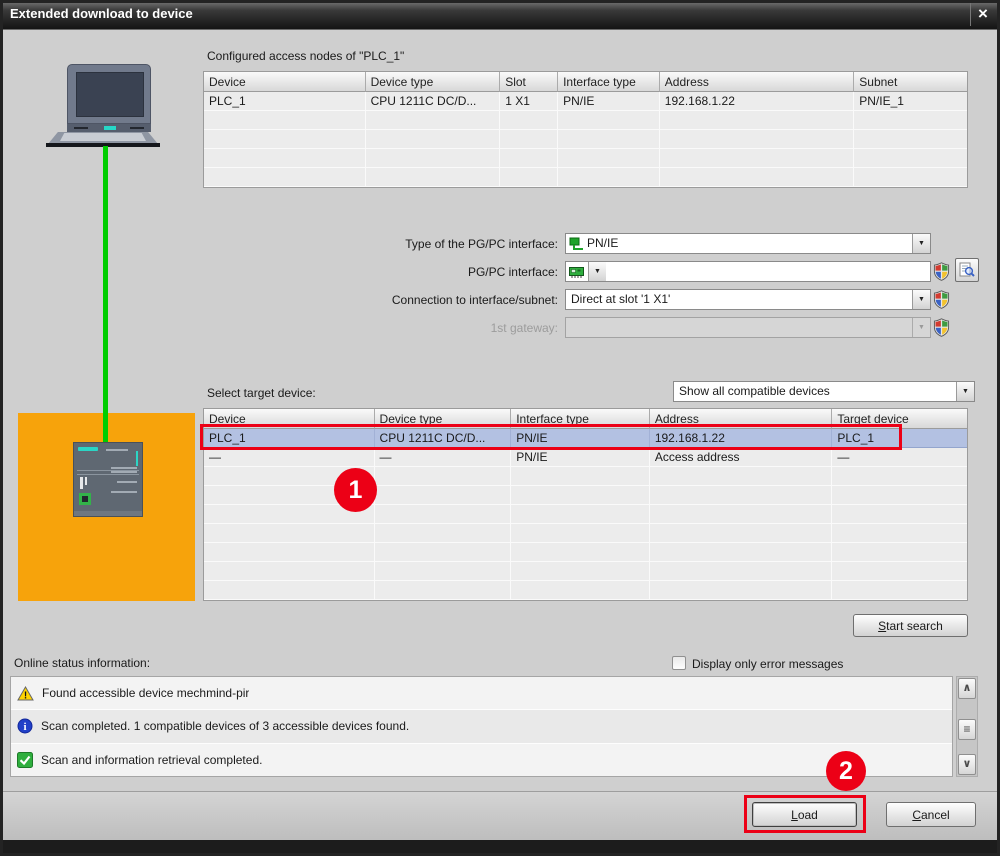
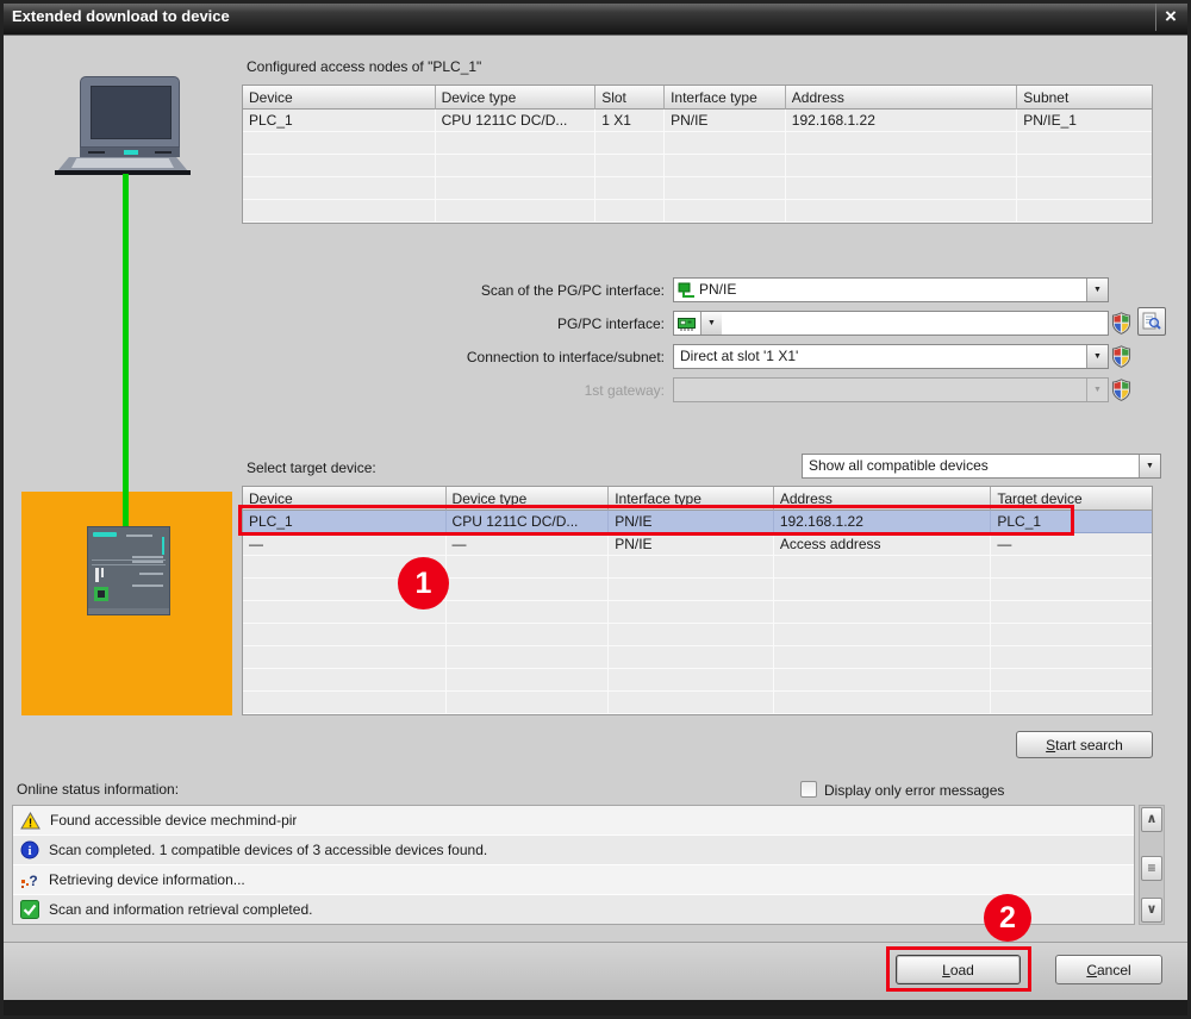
  Extended download to device
  ×
  Configured access nodes of "PLC_1"
  Device
  Device type
  Slot
  Interface type
  Address
  Subnet
  PLC_1
  CPU 1211C DC/D...
  1 X1
  PN/IE
  192.168.1.22
  PN/IE_1
- Type of the PG/PC interface:
+ Scan of the PG/PC interface:
  PN/IE
  PG/PC interface:
  Connection to interface/subnet:
  Direct at slot '1 X1'
  1st gateway:
  Select target device:
  Show all compatible devices
  Device
  Device type
  Interface type
  Address
  Target device
  PLC_1
  CPU 1211C DC/D...
  PN/IE
  192.168.1.22
  PLC_1
  —
  —
  PN/IE
  Access address
  —
  1
  Start search
  Online status information:
  Display only error messages
  !
  Found accessible device mechmind-pir
  i
  Scan completed. 1 compatible devices of 3 accessible devices found.
+ ?
+ Retrieving device information...
  Scan and information retrieval completed.
  ∧
  ≡
  ∨
  2
  Load
  Cancel
